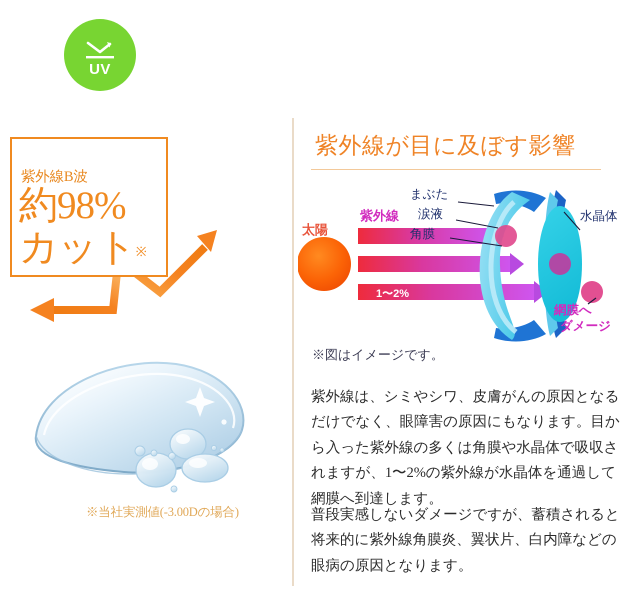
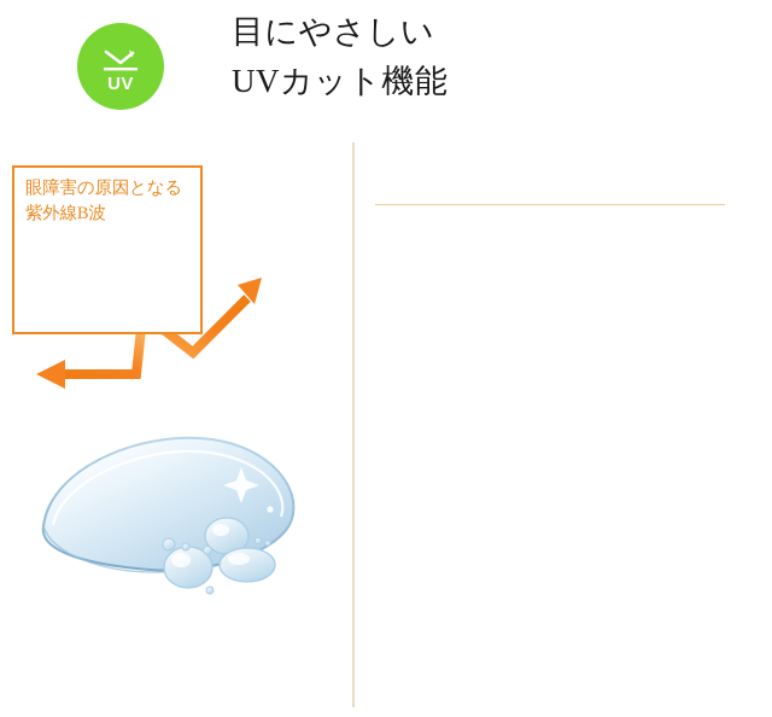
  UV
+ 目にやさしい
+ UVカット機能
+ 眼障害の原因となる
  紫外線B波
- 約98%
- カット※
- ※当社実測値(-3.00Dの場合)
- 紫外線が目に及ぼす影響
- 1〜2%
- 太陽
- 紫外線
- まぶた
- 涙液
- 角膜
- 水晶体
- 網膜へ
- ダメージ
- ※図はイメージです。
- 紫外線は、シミやシワ、皮膚がんの原因となるだけでなく、眼障害の原因にもなります。目から入った紫外線の多くは角膜や水晶体で吸収されますが、1〜2%の紫外線が水晶体を通過して網膜へ到達します。
- 普段実感しないダメージですが、蓄積されると将来的に紫外線角膜炎、翼状片、白内障などの眼病の原因となります。
